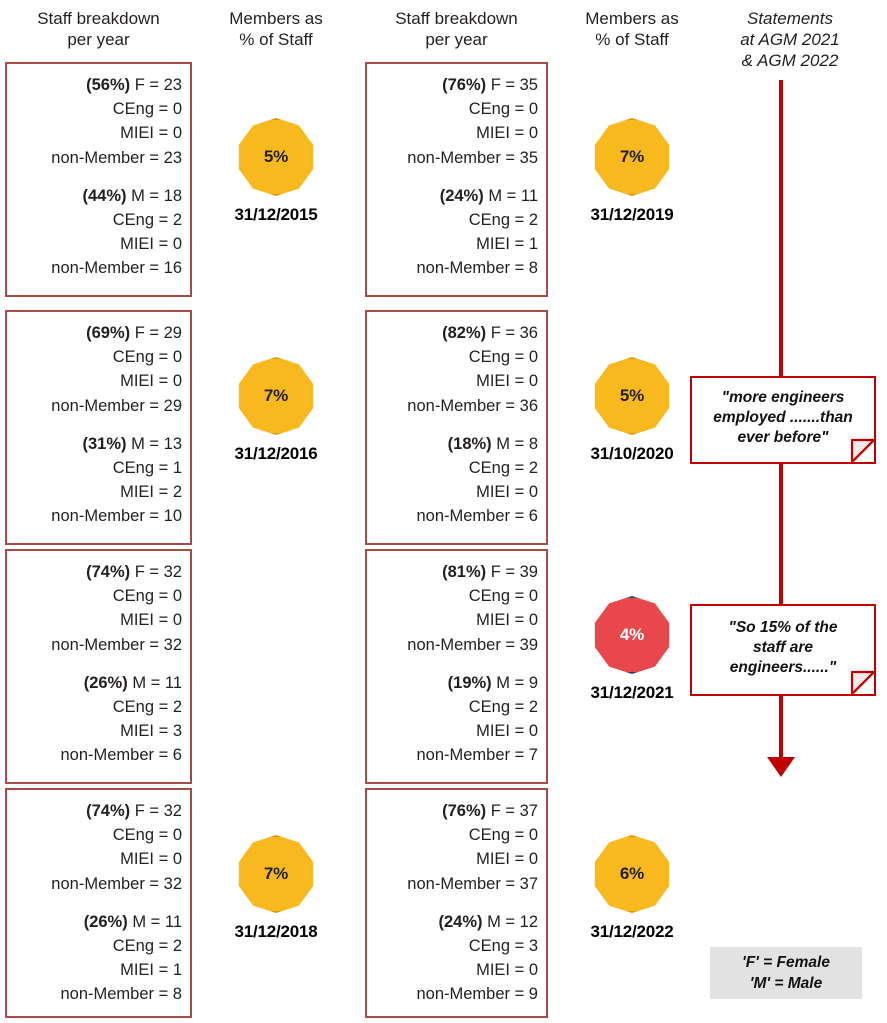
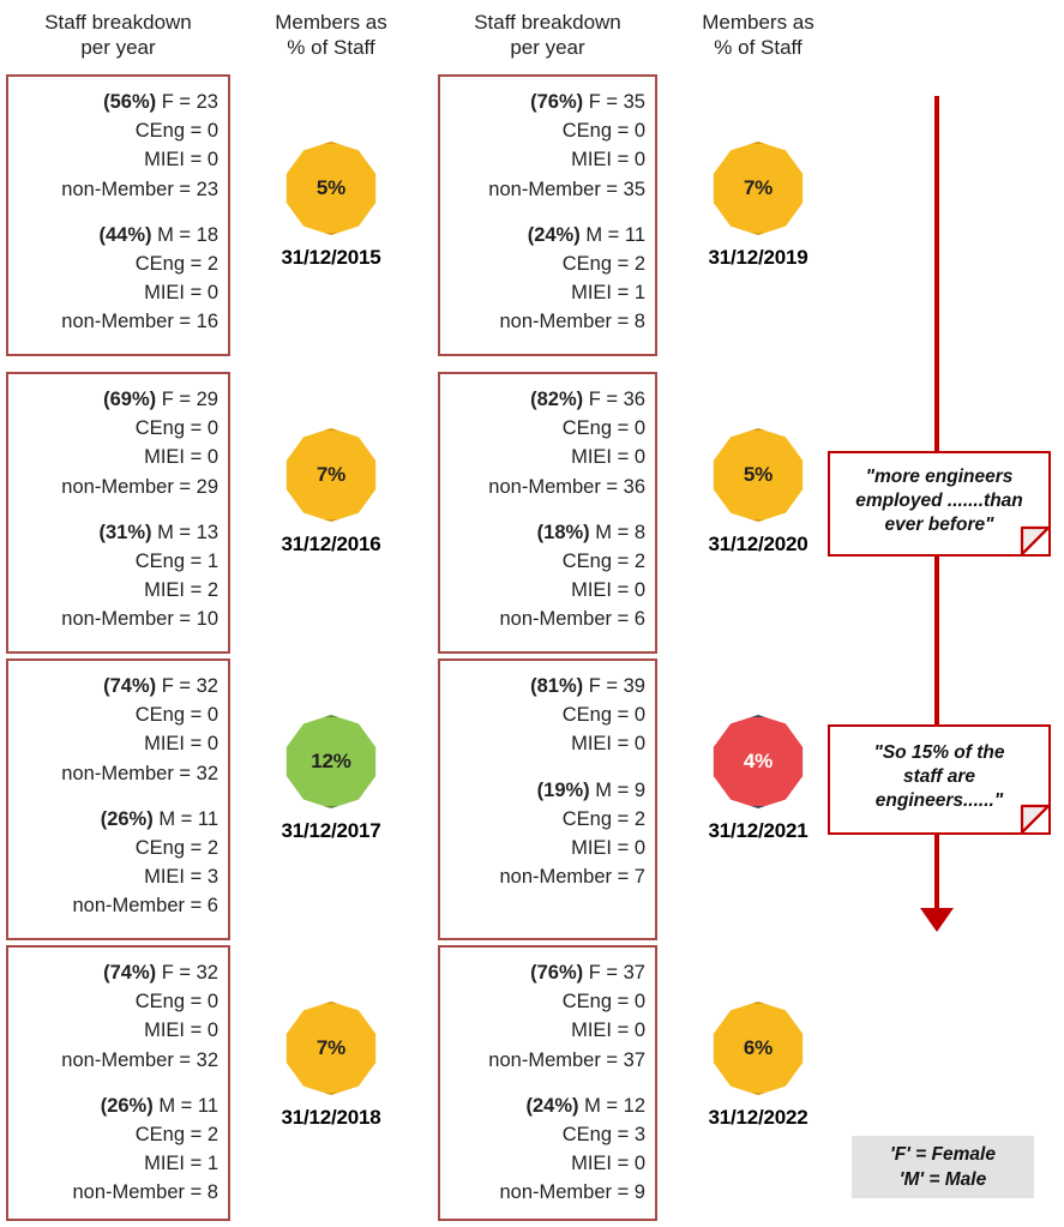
  Staff breakdown
  per year
  Members as
  % of Staff
  Staff breakdown
  per year
  Members as
  % of Staff
- Statements
- at AGM 2021
- & AGM 2022
  (56%) F = 23
  CEng = 0
  MIEI = 0
  non-Member = 23
  (44%) M = 18
  CEng = 2
  MIEI = 0
  non-Member = 16
  (69%) F = 29
  CEng = 0
  MIEI = 0
  non-Member = 29
  (31%) M = 13
  CEng = 1
  MIEI = 2
  non-Member = 10
  (74%) F = 32
  CEng = 0
  MIEI = 0
  non-Member = 32
  (26%) M = 11
  CEng = 2
  MIEI = 3
  non-Member = 6
  (74%) F = 32
  CEng = 0
  MIEI = 0
  non-Member = 32
  (26%) M = 11
  CEng = 2
  MIEI = 1
  non-Member = 8
  (76%) F = 35
  CEng = 0
  MIEI = 0
  non-Member = 35
  (24%) M = 11
  CEng = 2
  MIEI = 1
  non-Member = 8
  (82%) F = 36
  CEng = 0
  MIEI = 0
  non-Member = 36
  (18%) M = 8
  CEng = 2
  MIEI = 0
  non-Member = 6
  (81%) F = 39
  CEng = 0
  MIEI = 0
- non-Member = 39
  (19%) M = 9
  CEng = 2
  MIEI = 0
  non-Member = 7
  (76%) F = 37
  CEng = 0
  MIEI = 0
  non-Member = 37
  (24%) M = 12
  CEng = 3
  MIEI = 0
  non-Member = 9
  5%
  31/12/2015
  7%
  31/12/2016
+ 12%
+ 31/12/2017
  7%
  31/12/2018
  7%
  31/12/2019
  5%
- 31/10/2020
+ 31/12/2020
  4%
  31/12/2021
  6%
  31/12/2022
  "more engineers
  employed .......than
  ever before"
  "So 15% of the
  staff are
  engineers......"
  'F' = Female
  'M' = Male
